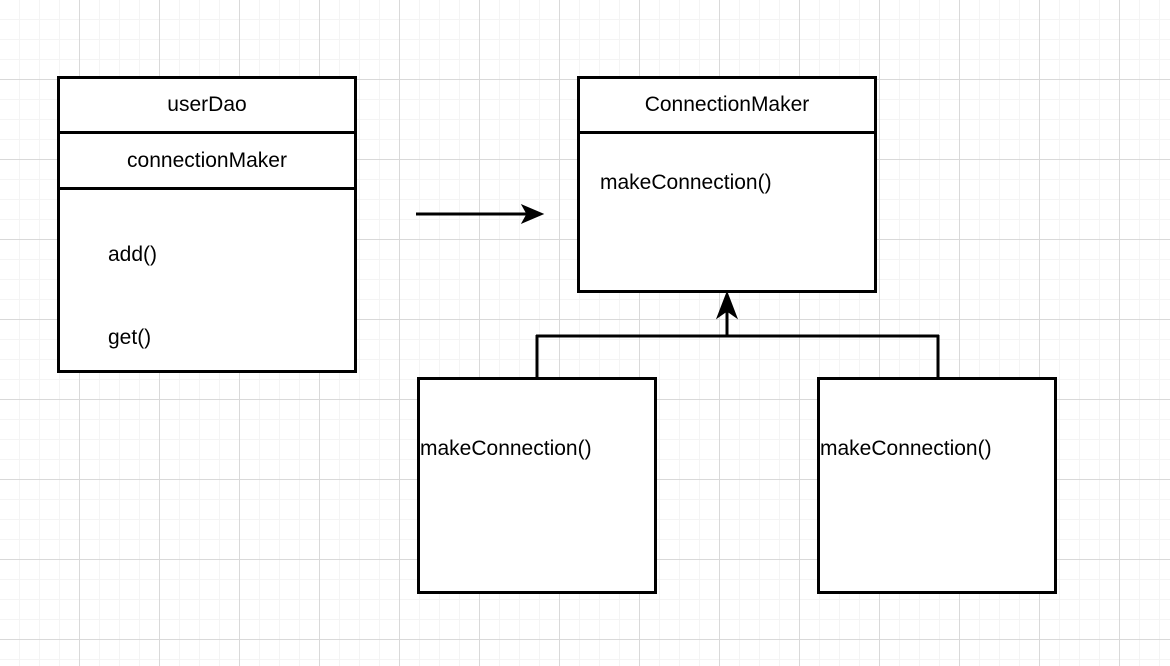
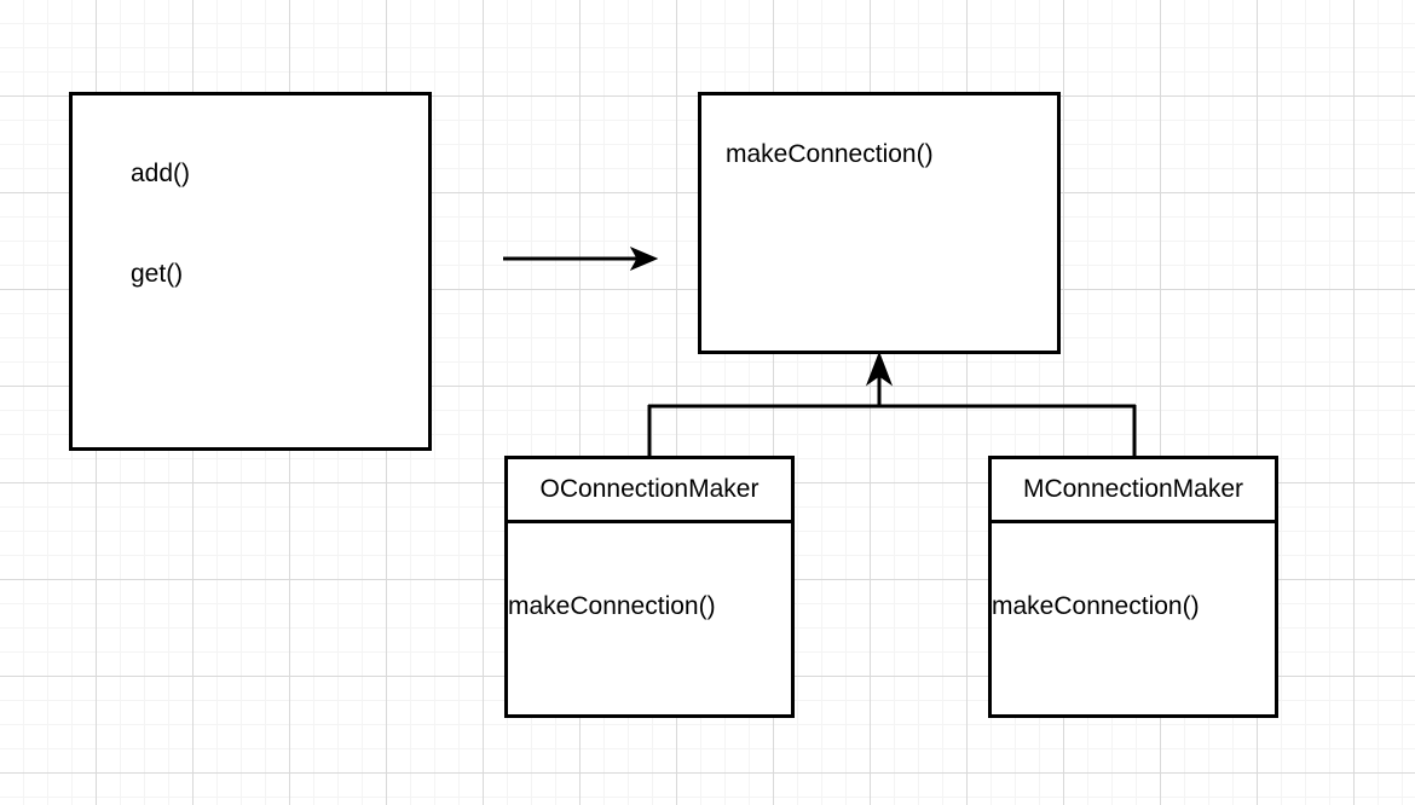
- userDao
- connectionMaker
  add()
  get()
- ConnectionMaker
  makeConnection()
+ OConnectionMaker
  makeConnection()
+ MConnectionMaker
  makeConnection()
